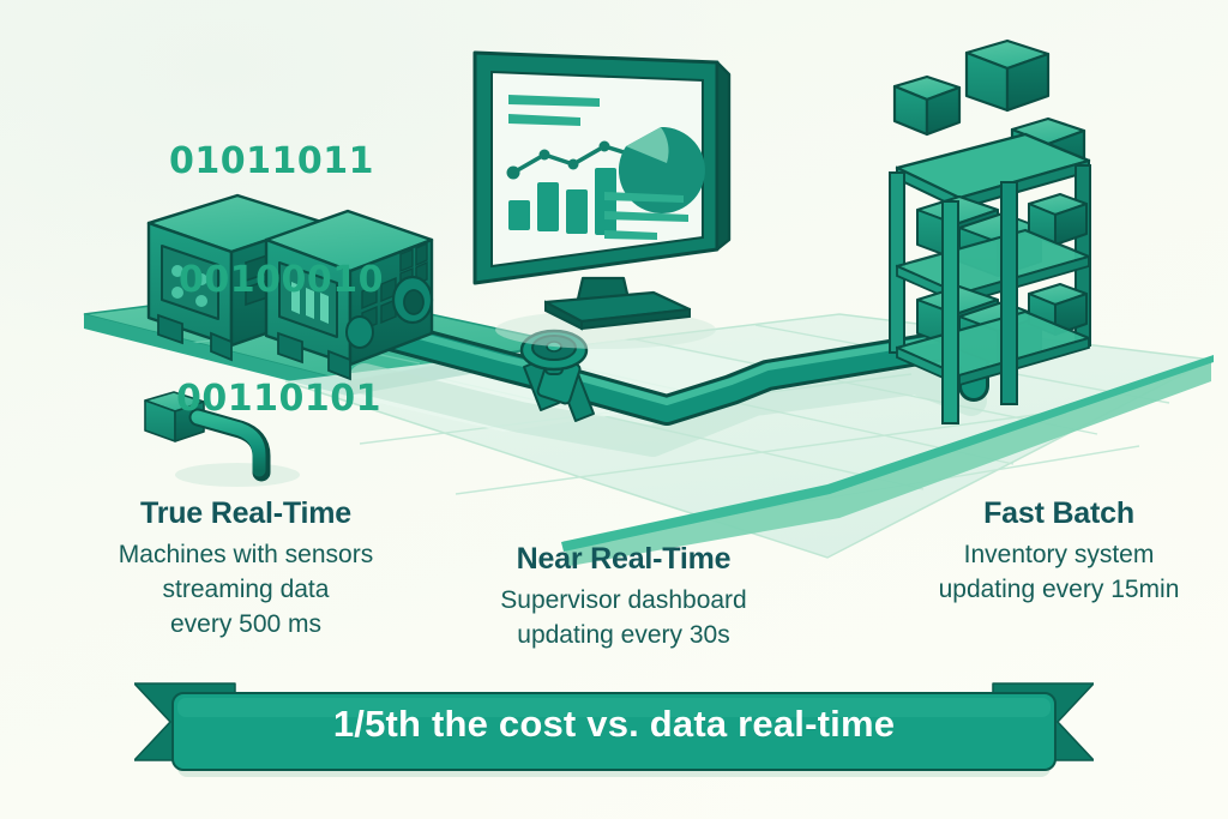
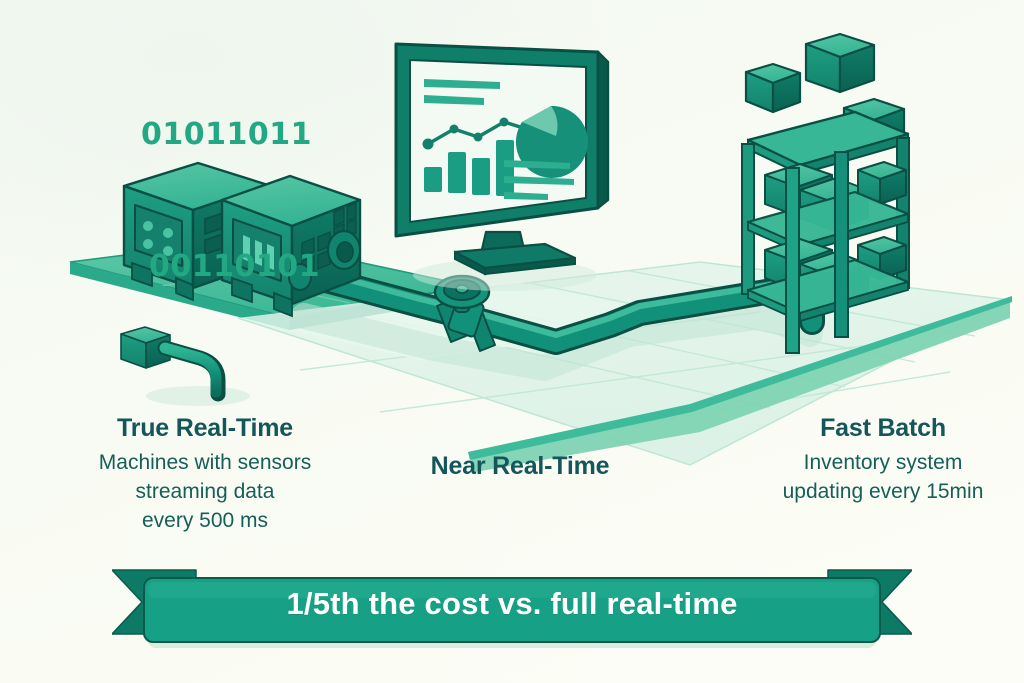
  01011011
- 00100010
  00110101
  True Real-Time
  Machines with sensors
  streaming data
  every 500 ms
  Near Real-Time
- Supervisor dashboard
- updating every 30s
  Fast Batch
  Inventory system
  updating every 15min
- 1/5th the cost vs. data real-time
+ 1/5th the cost vs. full real-time
